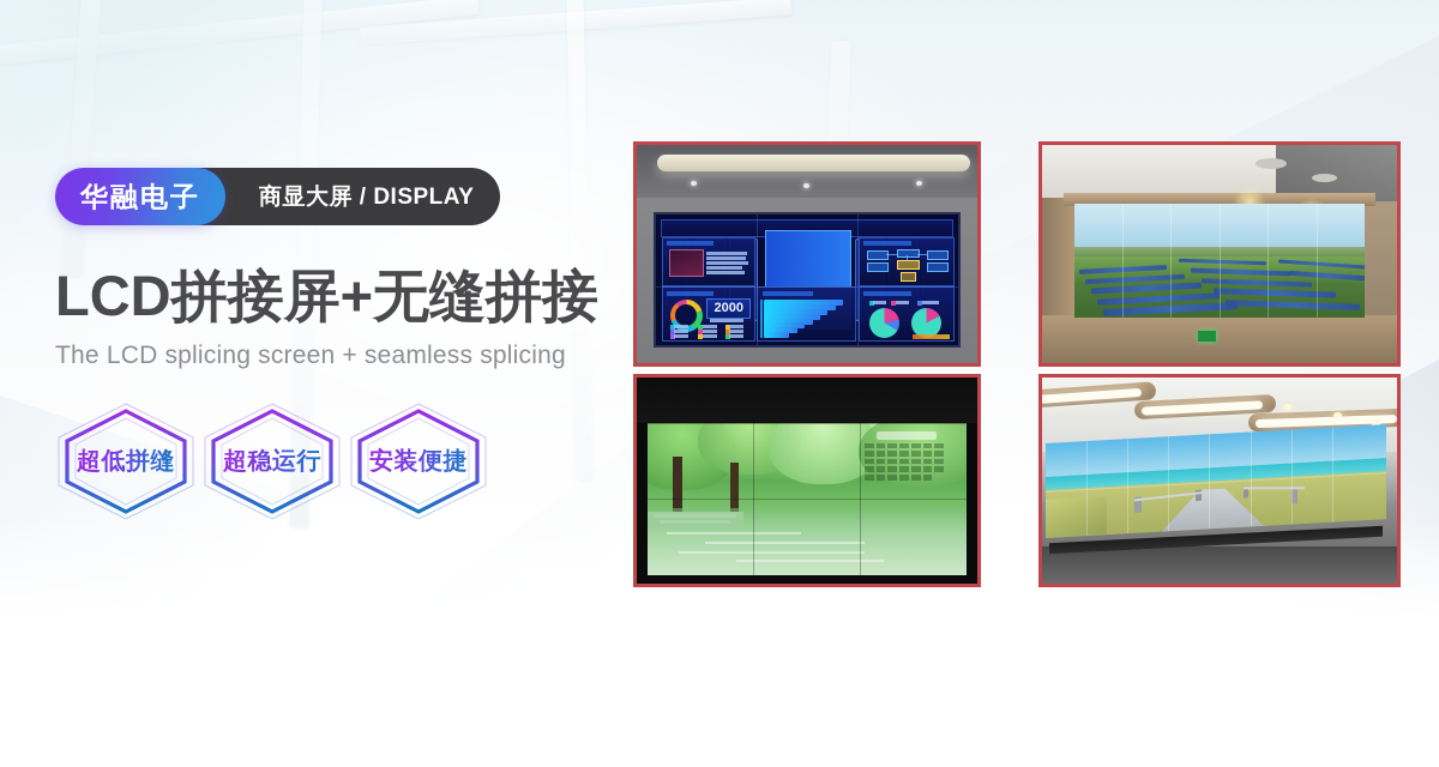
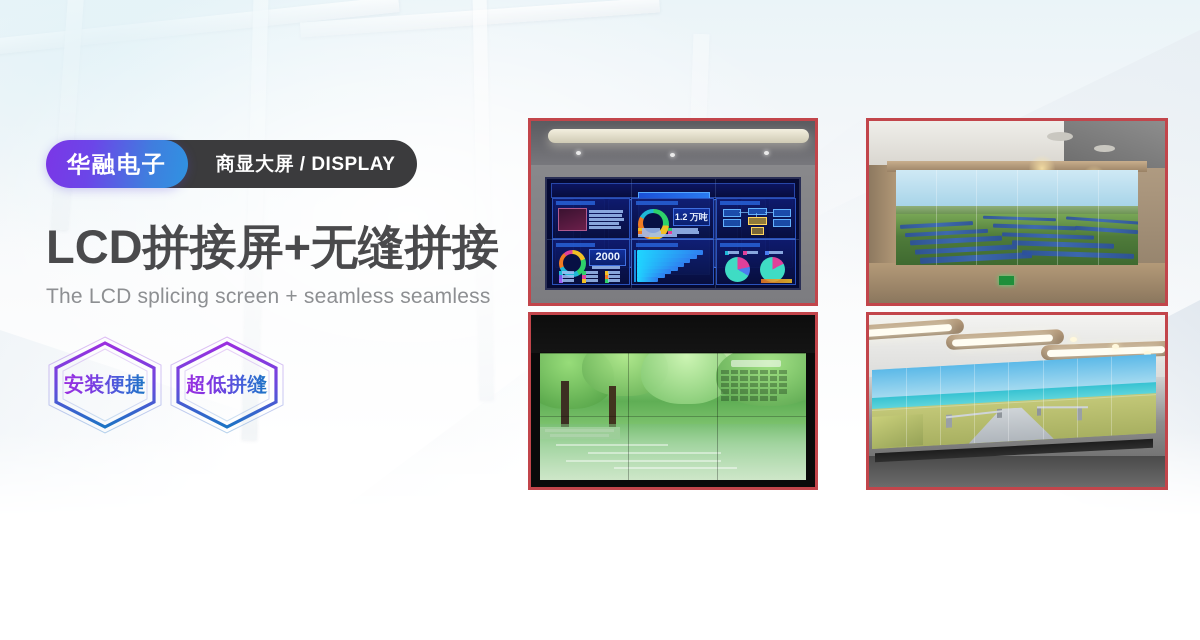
  商显大屏 / DISPLAY
  华融电子
  LCD拼接屏+无缝拼接
- The LCD splicing screen + seamless splicing
+ The LCD splicing screen + seamless seamless
- 超低拼缝
+ 安装便捷
- 超稳运行
- 安装便捷
+ 超低拼缝
+ 1.2 万吨
  2000
